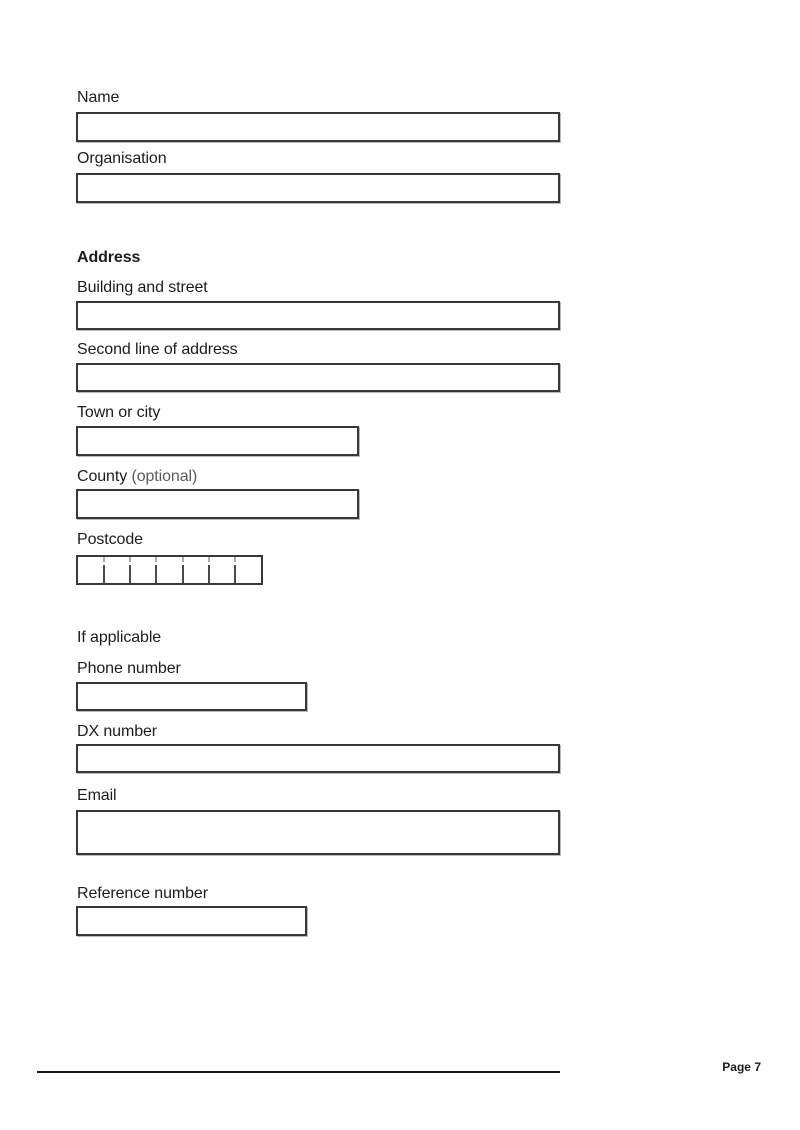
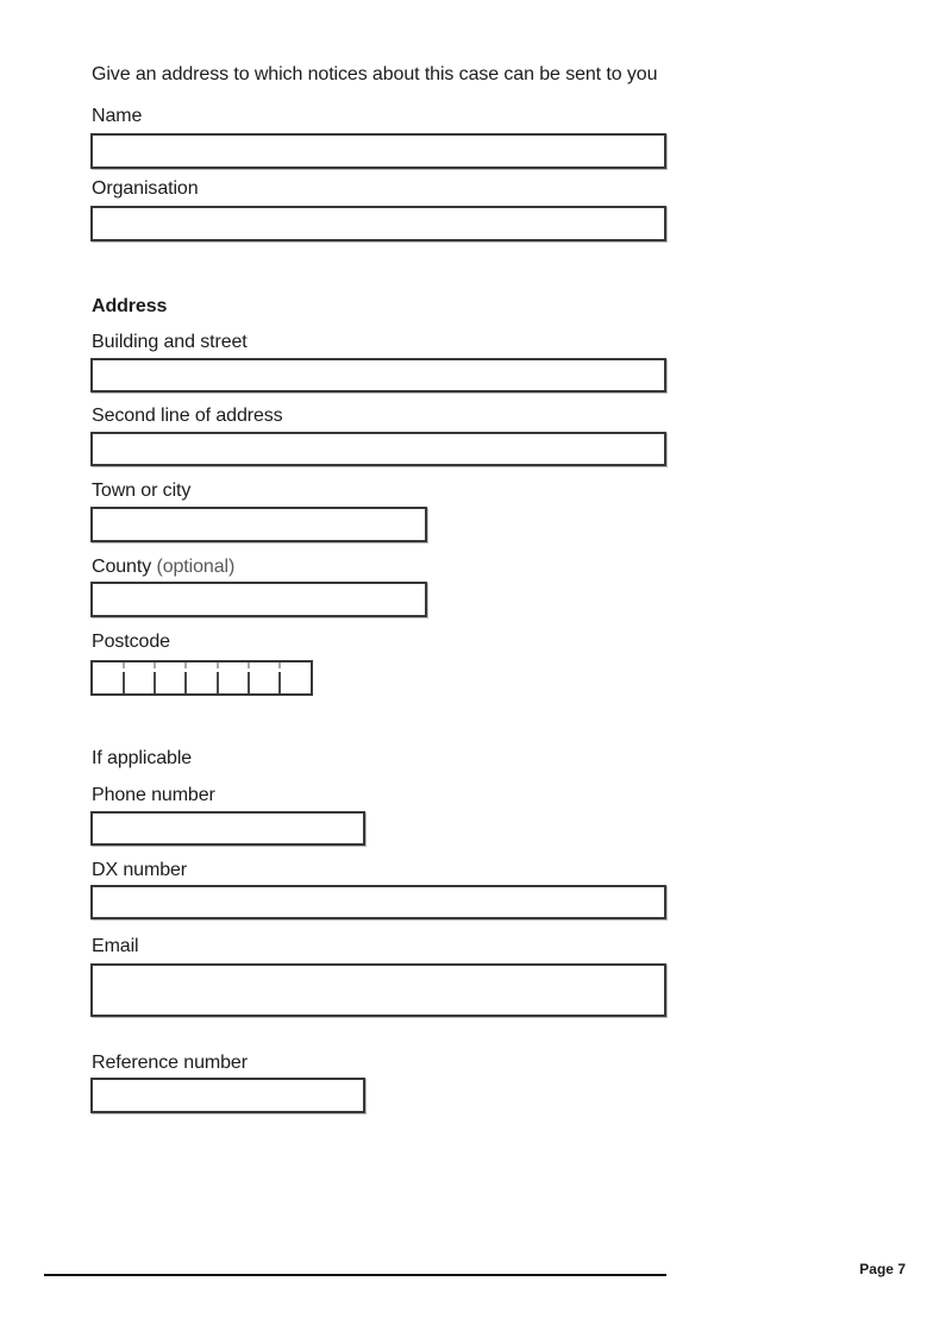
+ Give an address to which notices about this case can be sent to you
  Name
  Organisation
  Address
  Building and street
  Second line of address
  Town or city
  County (optional)
  Postcode
  If applicable
  Phone number
  DX number
  Email
  Reference number
  Page 7
